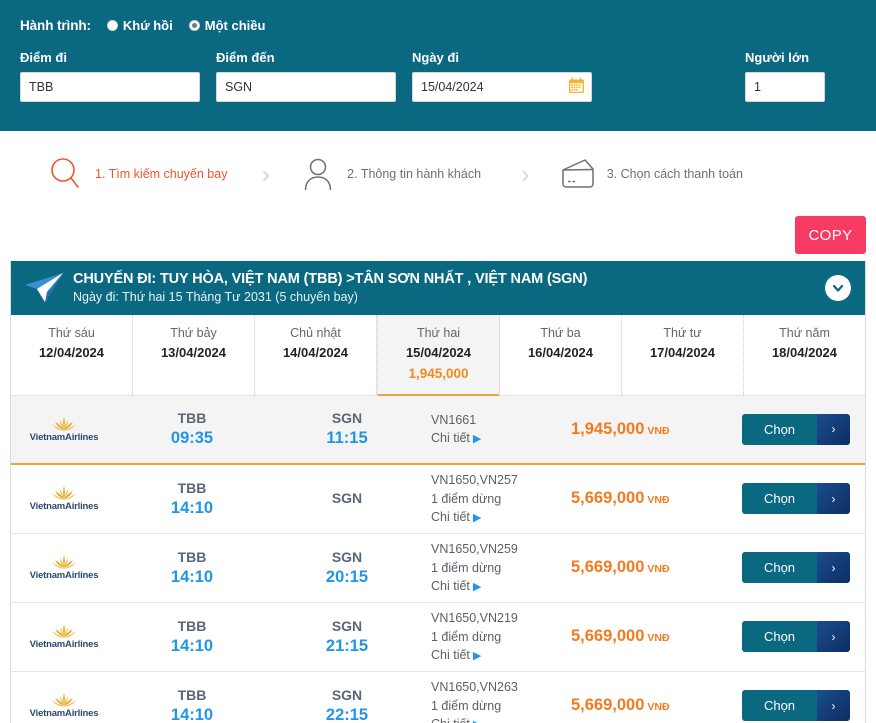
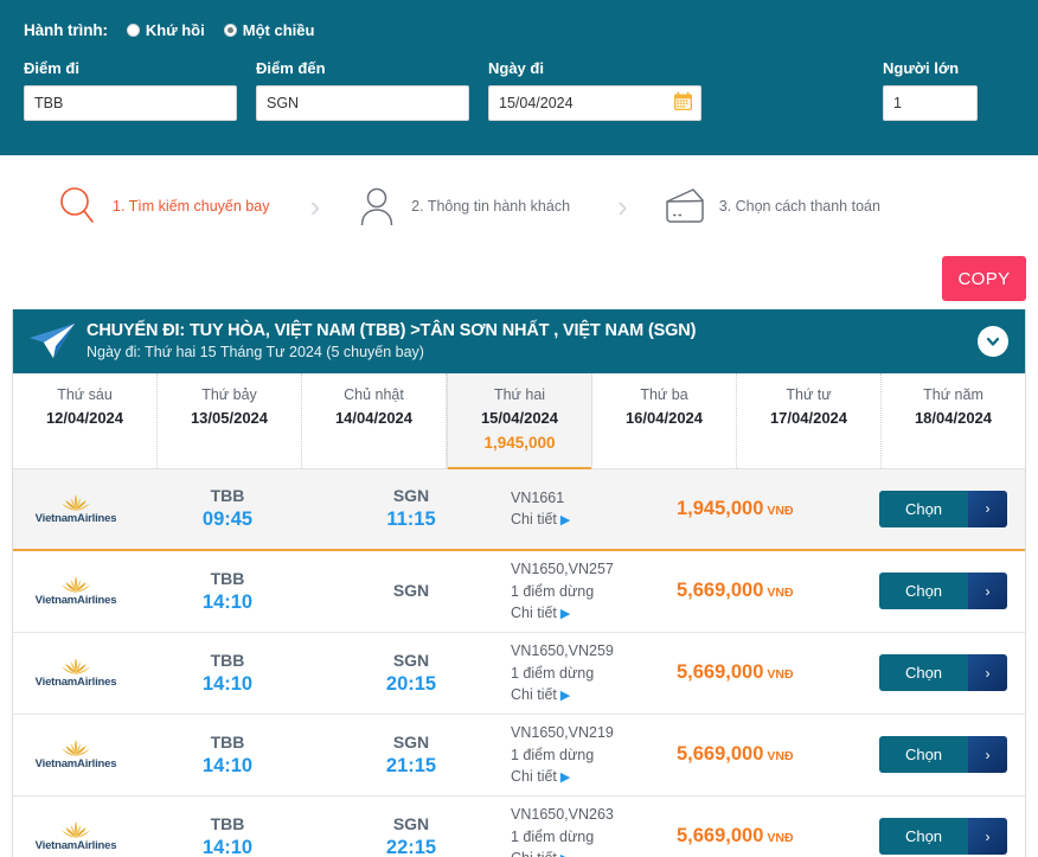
  Hành trình:
  Khứ hồi
  Một chiều
  Điểm đi
  TBB
  Điểm đến
  SGN
  Ngày đi
  15/04/2024
  Người lớn
  1
  1. Tìm kiếm chuyến bay
  ›
  2. Thông tin hành khách
  ›
  3. Chọn cách thanh toán
  COPY
  CHUYẾN ĐI: TUY HÒA, VIỆT NAM (TBB) >TÂN SƠN NHẤT , VIỆT NAM (SGN)
- Ngày đi: Thứ hai 15 Tháng Tư 2031 (5 chuyến bay)
+ Ngày đi: Thứ hai 15 Tháng Tư 2024 (5 chuyến bay)
  Thứ sáu
  12/04/2024
  Thứ bảy
- 13/04/2024
+ 13/05/2024
  Chủ nhật
  14/04/2024
  Thứ hai
  15/04/2024
  1,945,000
  Thứ ba
  16/04/2024
  Thứ tư
  17/04/2024
  Thứ năm
  18/04/2024
  VietnamAirlines
  TBB
- 09:35
+ 09:45
  SGN
  11:15
  VN1661
  Chi tiết ▶
  1,945,000 VNĐ
  Chọn
  ›
  VietnamAirlines
  TBB
  14:10
  SGN
  VN1650,VN257
  1 điểm dừng
  Chi tiết ▶
  5,669,000 VNĐ
  Chọn
  ›
  VietnamAirlines
  TBB
  14:10
  SGN
  20:15
  VN1650,VN259
  1 điểm dừng
  Chi tiết ▶
  5,669,000 VNĐ
  Chọn
  ›
  VietnamAirlines
  TBB
  14:10
  SGN
  21:15
  VN1650,VN219
  1 điểm dừng
  Chi tiết ▶
  5,669,000 VNĐ
  Chọn
  ›
  VietnamAirlines
  TBB
  14:10
  SGN
  22:15
  VN1650,VN263
  1 điểm dừng
  5,669,000 VNĐ
  Chọn
  ›
